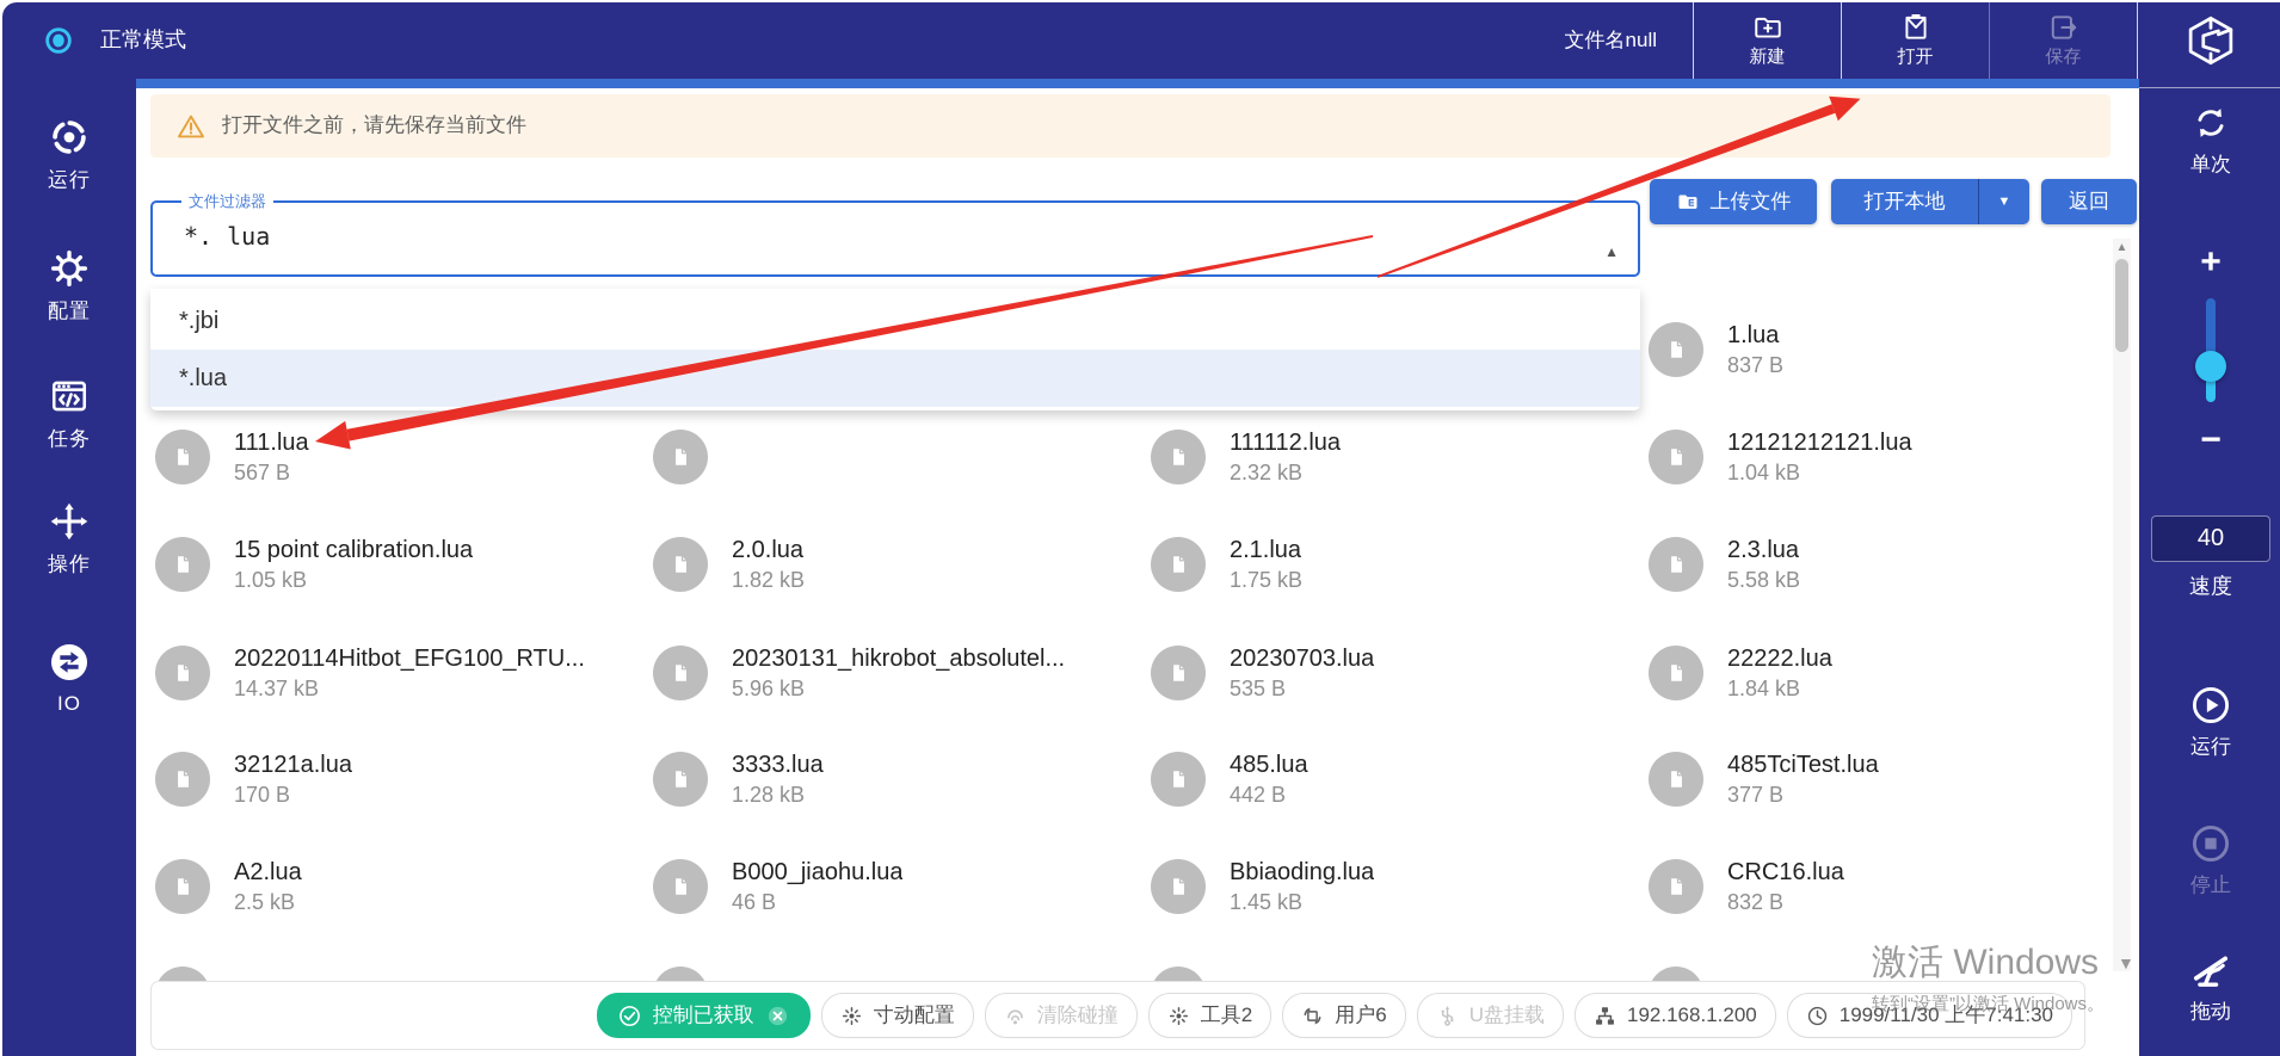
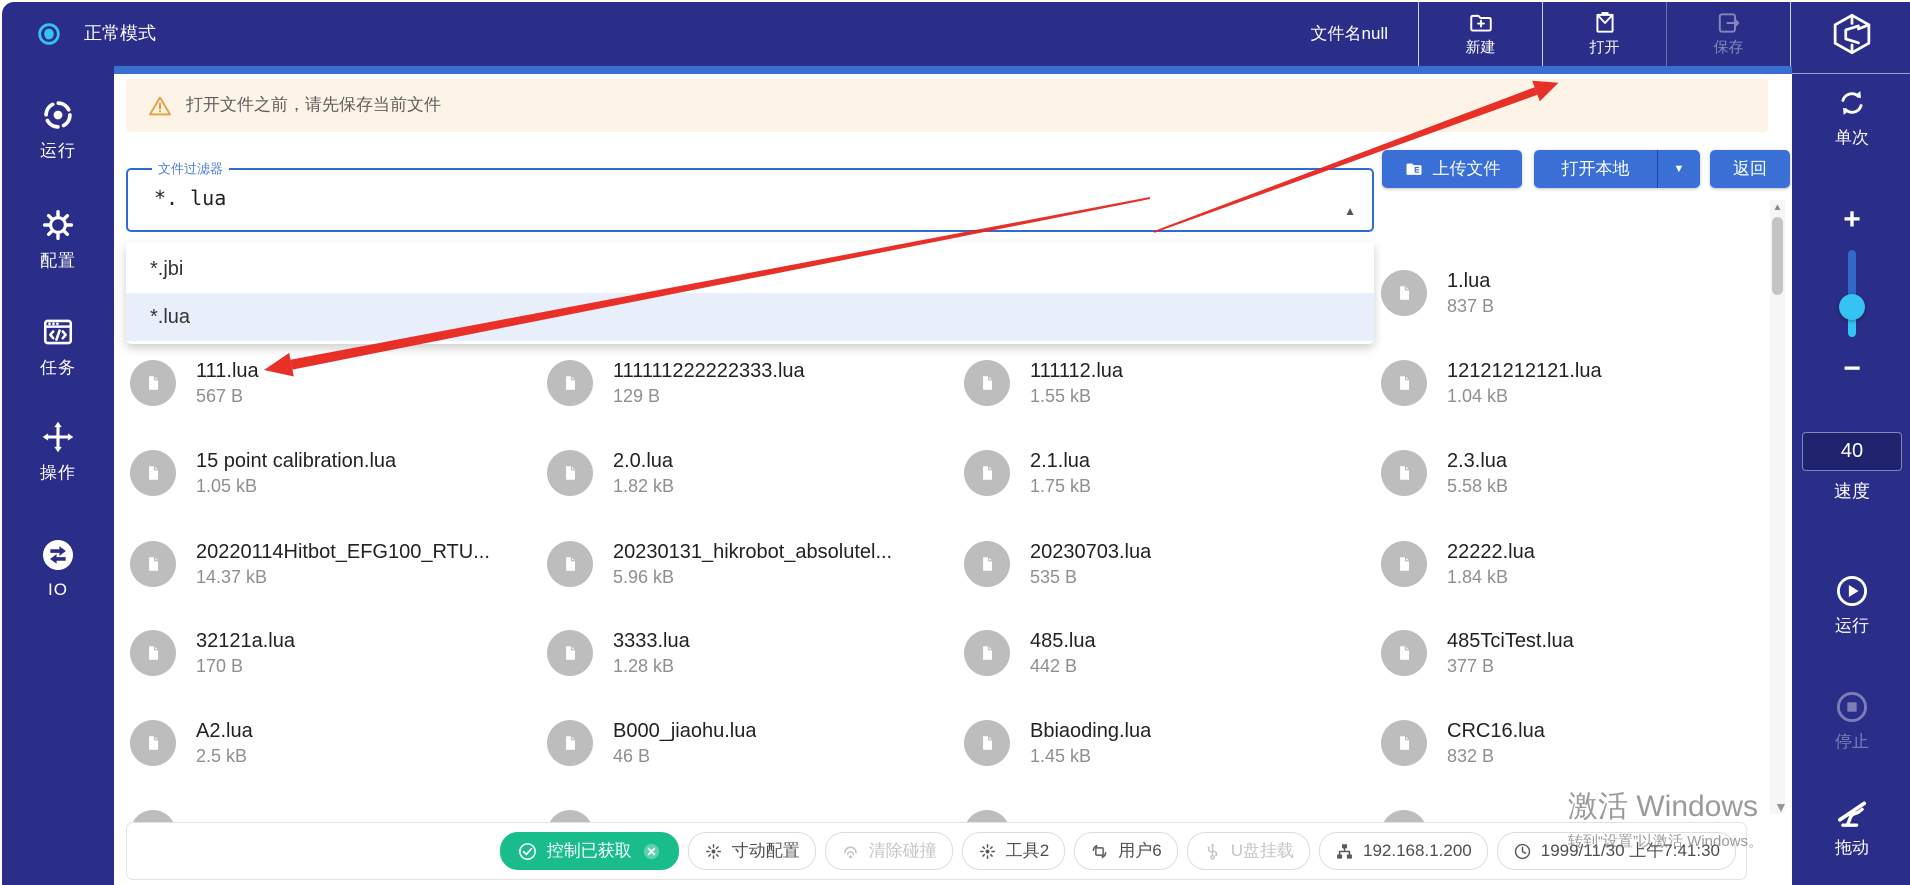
  正常模式
  文件名null
  新建
  打开
  保存
  运行
  配置
  任务
  操作
  IO
  单次
  +
  −
  40
  速度
  运行
  停止
  拖动
  打开文件之前，请先保存当前文件
  文件过滤器
  *. lua
  ▲
  上传文件
  打开本地
  ▼
  返回
  1.lua
  837 B
  111.lua
  567 B
+ 111111222222333.lua
+ 129 B
  111112.lua
- 2.32 kB
+ 1.55 kB
  12121212121.lua
  1.04 kB
  15 point calibration.lua
  1.05 kB
  2.0.lua
  1.82 kB
  2.1.lua
  1.75 kB
  2.3.lua
  5.58 kB
  20220114Hitbot_EFG100_RTU...
  14.37 kB
  20230131_hikrobot_absolutel...
  5.96 kB
  20230703.lua
  535 B
  22222.lua
  1.84 kB
  32121a.lua
  170 B
  3333.lua
  1.28 kB
  485.lua
  442 B
  485TciTest.lua
  377 B
  A2.lua
  2.5 kB
  B000_jiaohu.lua
  46 B
  Bbiaoding.lua
  1.45 kB
  CRC16.lua
  832 B
  ▲
  *.jbi
  *.lua
  控制已获取
  寸动配置
  清除碰撞
  工具2
  用户6
  U盘挂载
  192.168.1.200
  1999/11/30 上午7:41:30
  激活 Windows
  ▼
  转到“设置”以激活 Windows。
